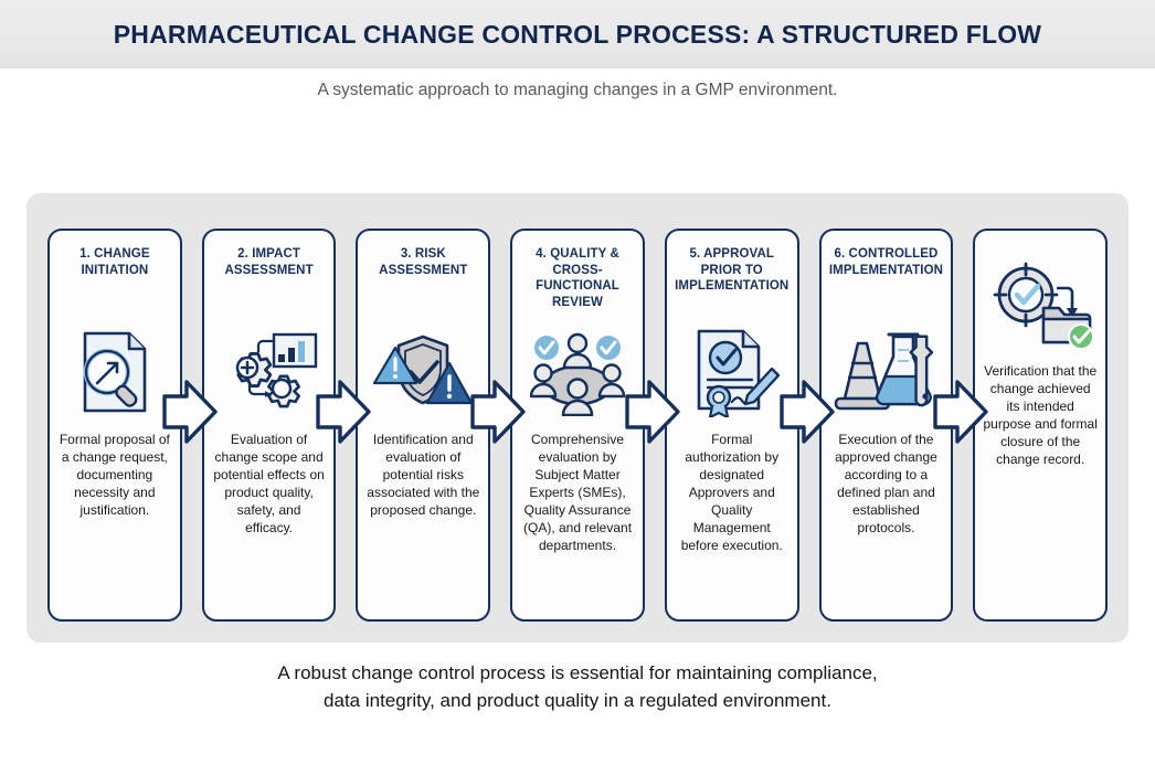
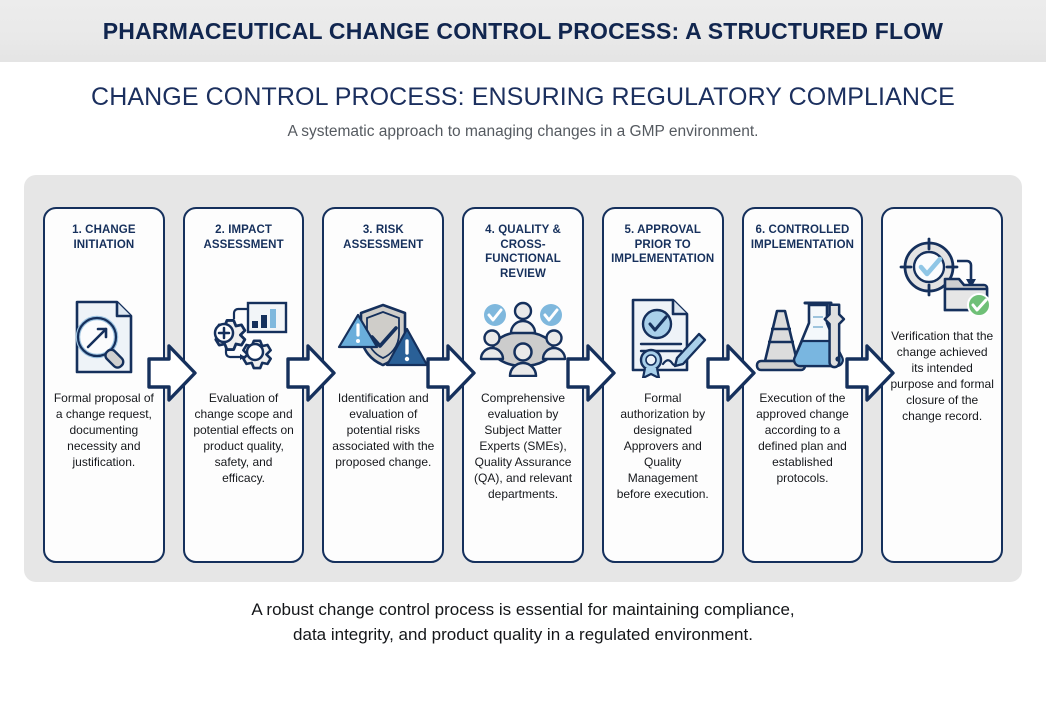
  PHARMACEUTICAL CHANGE CONTROL PROCESS: A STRUCTURED FLOW
+ CHANGE CONTROL PROCESS: ENSURING REGULATORY COMPLIANCE
  A systematic approach to managing changes in a GMP environment.
  1. CHANGE INITIATION
  Formal proposal of a change request, documenting necessity and justification.
  2. IMPACT ASSESSMENT
  Evaluation of change scope and potential effects on product quality, safety, and efficacy.
  3. RISK ASSESSMENT
  Identification and evaluation of potential risks associated with the proposed change.
  4. QUALITY & CROSS-FUNCTIONAL REVIEW
  Comprehensive evaluation by Subject Matter Experts (SMEs), Quality Assurance (QA), and relevant departments.
  5. APPROVAL PRIOR TO IMPLEMENTATION
  Formal authorization by designated Approvers and Quality Management before execution.
  6. CONTROLLED IMPLEMENTATION
  Execution of the approved change according to a defined plan and established protocols.
  Verification that the change achieved its intended purpose and formal closure of the change record.
  A robust change control process is essential for maintaining compliance,
  data integrity, and product quality in a regulated environment.
